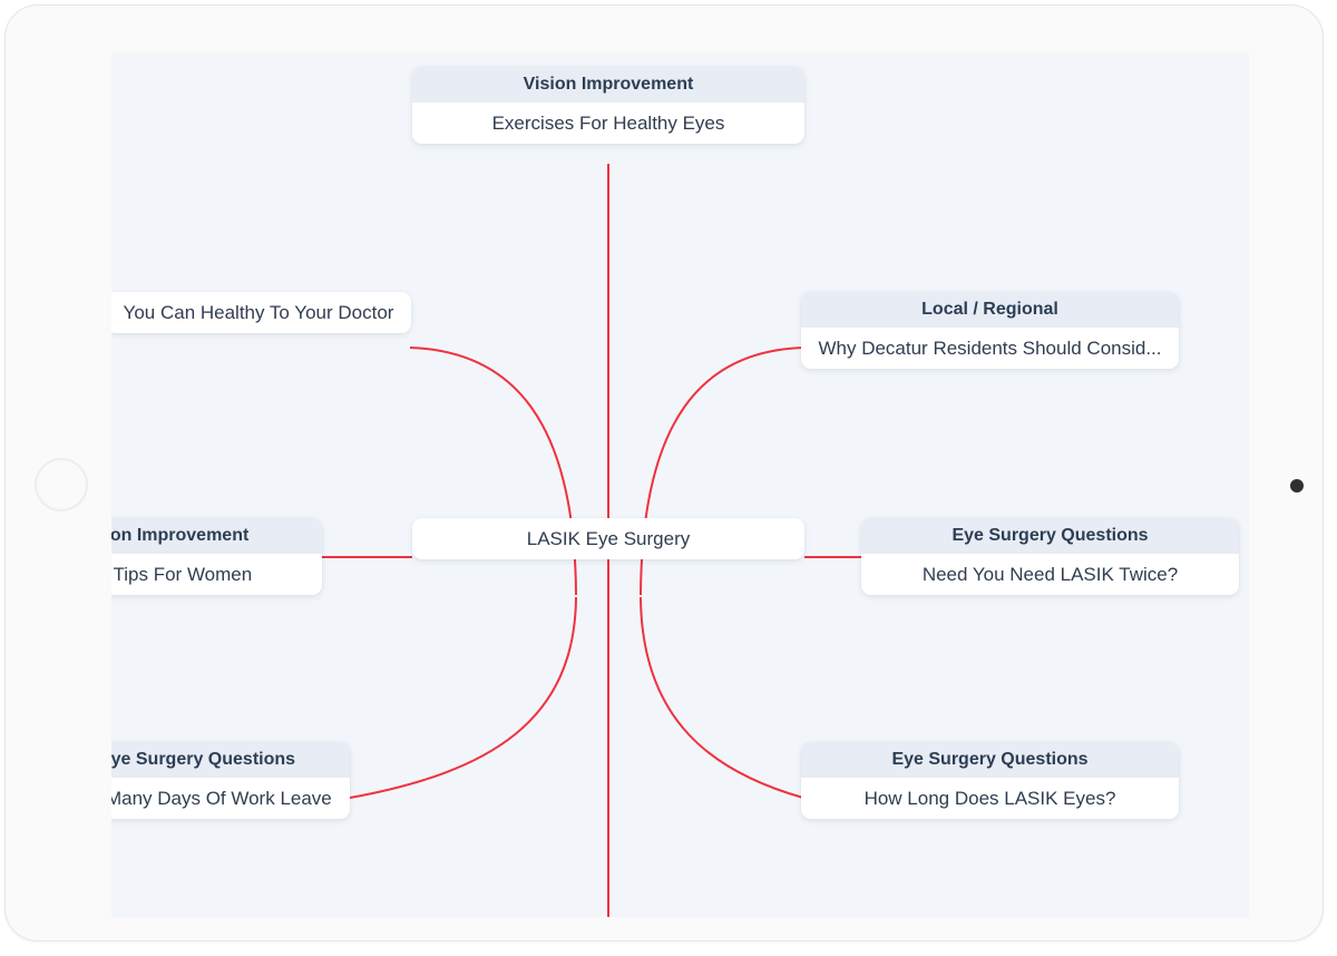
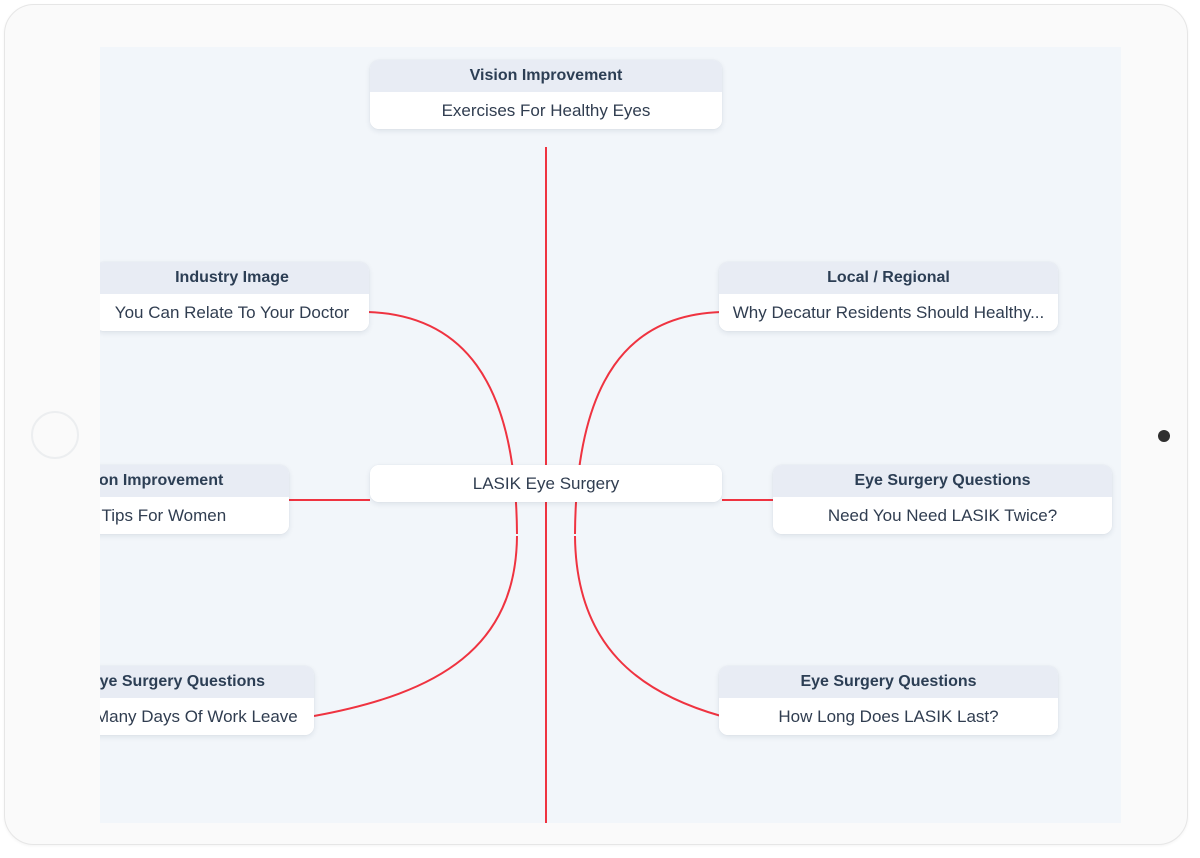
  Vision Improvement
  Exercises For Healthy Eyes
+ Industry Image
- You Can Healthy To Your Doctor
+ You Can Relate To Your Doctor
  Local / Regional
- Why Decatur Residents Should Consid...
+ Why Decatur Residents Should Healthy...
  on Improvement
  Tips For Women
  LASIK Eye Surgery
  Eye Surgery Questions
  Need You Need LASIK Twice?
  ye Surgery Questions
  Many Days Of Work Leave
  Eye Surgery Questions
- How Long Does LASIK Eyes?
+ How Long Does LASIK Last?
